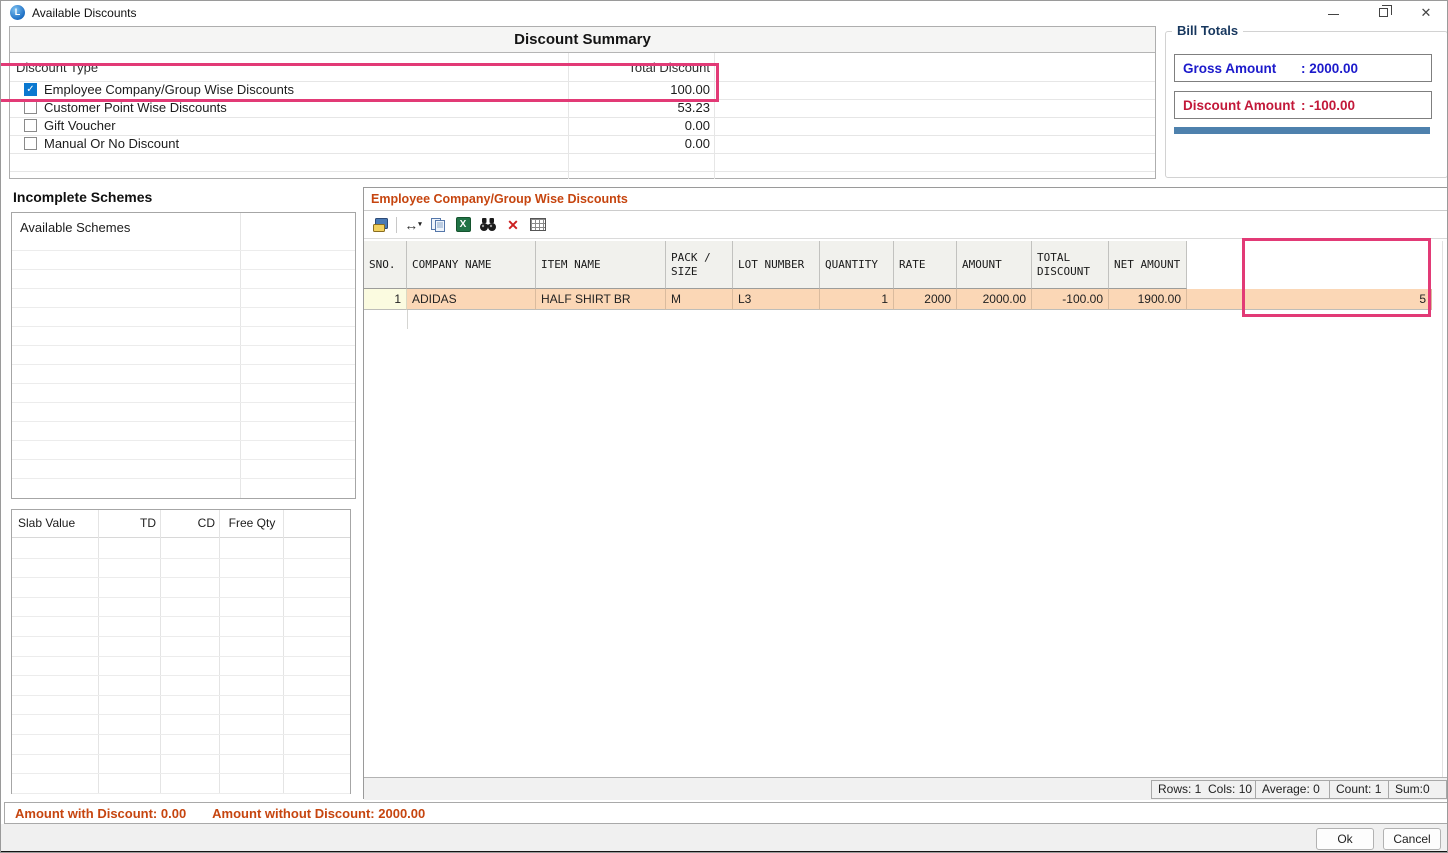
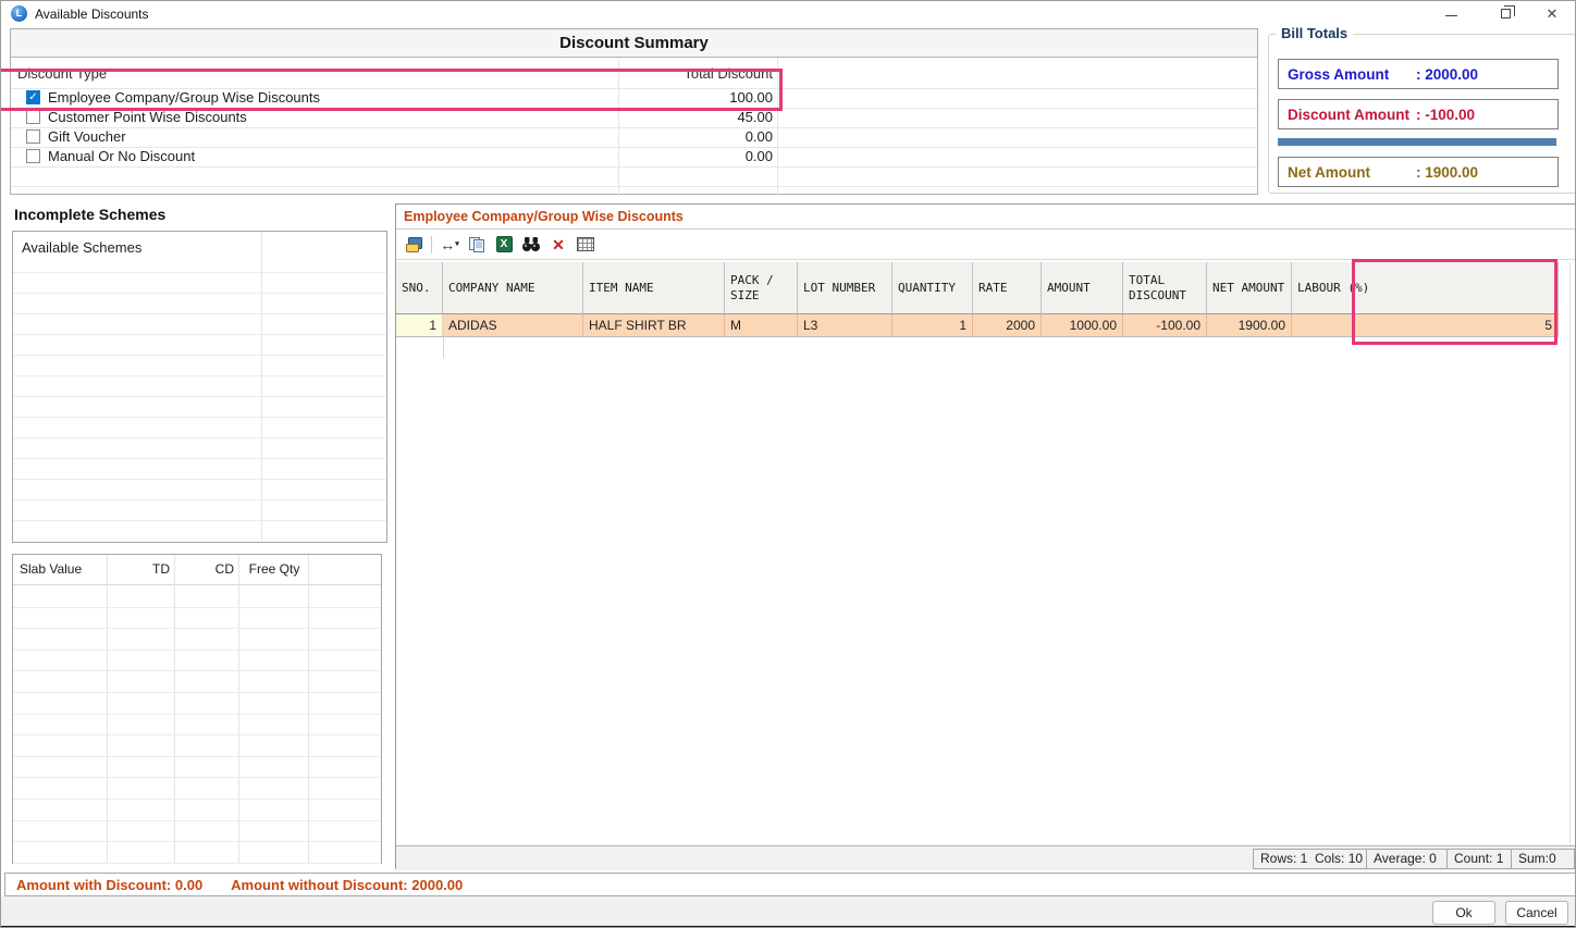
  L
  Available Discounts
  ✕
  Discount Summary
  Discount Type
  Total Discount
  ✓
  Employee Company/Group Wise Discounts
  100.00
  Customer Point Wise Discounts
- 53.23
+ 45.00
  Gift Voucher
  0.00
  Manual Or No Discount
  0.00
  Bill Totals
  Gross Amount
  : 2000.00
  Discount Amount
  : -100.00
+ Net Amount
+ : 1900.00
  Incomplete Schemes
  Available Schemes
  Slab Value
  TD
  CD
  Free Qty
  Employee Company/Group Wise Discounts
  ↔
  X
  ✕
  SNO.
  COMPANY NAME
  ITEM NAME
  PACK / SIZE
  LOT NUMBER
  QUANTITY
  RATE
  AMOUNT
  TOTAL DISCOUNT
  NET AMOUNT
+ LABOUR (%)
  1
  ADIDAS
  HALF SHIRT BR
  M
  L3
  1
  2000
- 2000.00
+ 1000.00
  -100.00
  1900.00
  5
  Rows: 1 Cols: 10
  Average: 0
  Count: 1
  Sum:0
  Amount with Discount: 0.00
  Amount without Discount: 2000.00
  Ok
  Cancel
